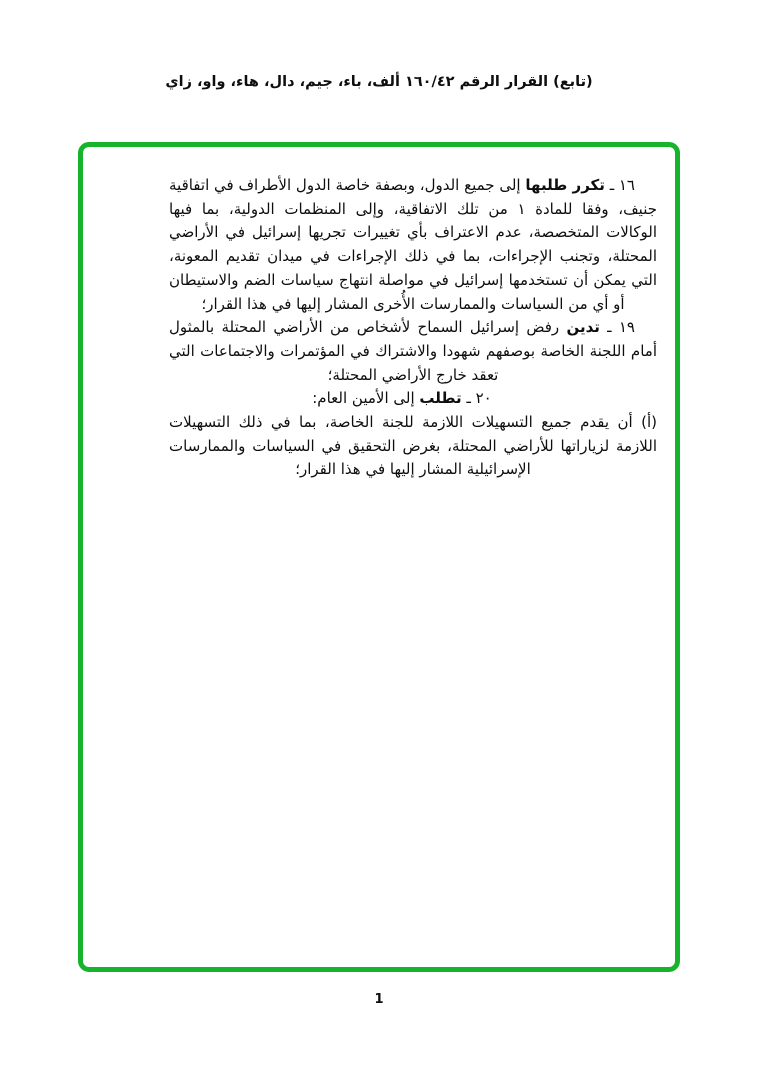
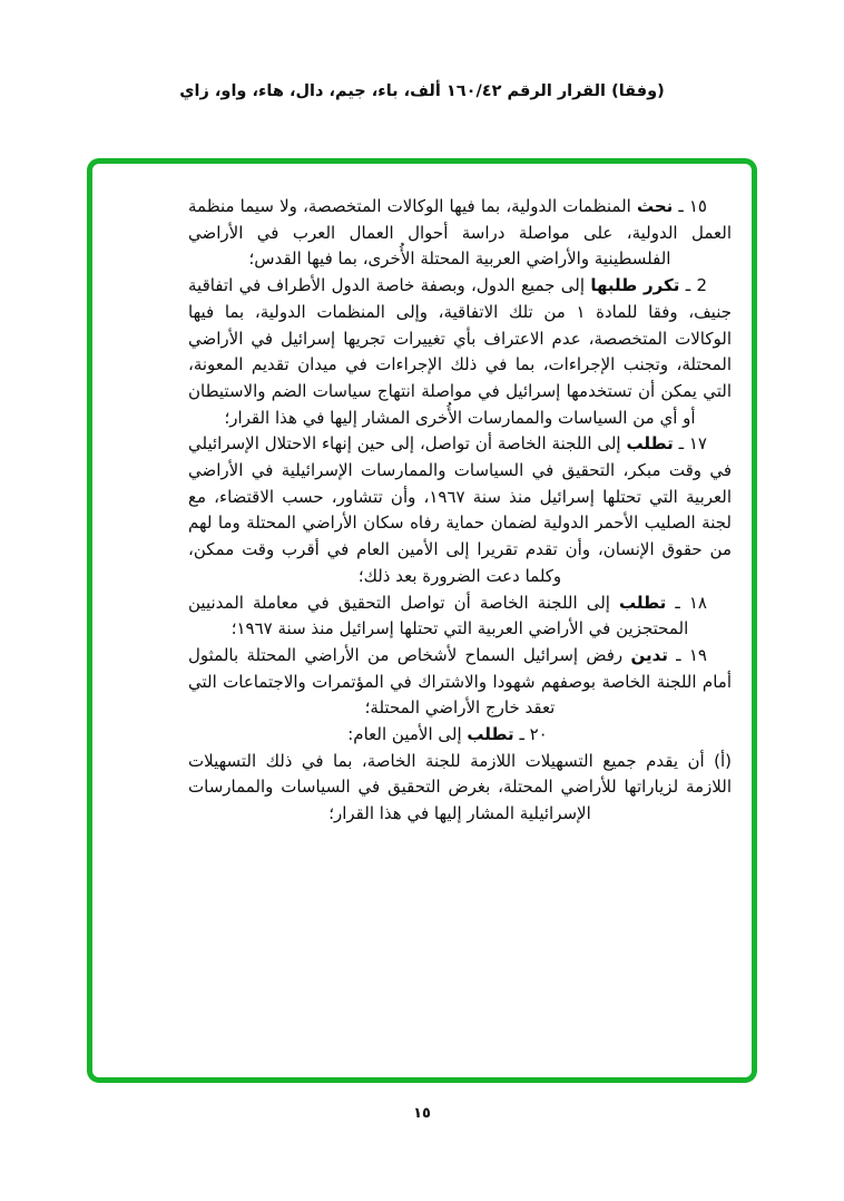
- (تابع) القرار الرقم ١٦٠/٤٢ ألف، باء، جيم، دال، هاء، واو، زاي
+ (وفقا) القرار الرقم ١٦٠/٤٢ ألف، باء، جيم، دال، هاء، واو، زاي
+ ١٥ ـ نحث المنظمات الدولية، بما فيها الوكالات المتخصصة، ولا سيما منظمة العمل الدولية، على مواصلة دراسة أحوال العمال العرب في الأراضي الفلسطينية والأراضي العربية المحتلة الأُخرى، بما فيها القدس؛
- ١٦ ـ تكرر طلبها إلى جميع الدول، وبصفة خاصة الدول الأطراف في اتفاقية جنيف، وفقا للمادة ١ من تلك الاتفاقية، وإلى المنظمات الدولية، بما فيها الوكالات المتخصصة، عدم الاعتراف بأي تغييرات تجريها إسرائيل في الأراضي المحتلة، وتجنب الإجراءات، بما في ذلك الإجراءات في ميدان تقديم المعونة، التي يمكن أن تستخدمها إسرائيل في مواصلة انتهاج سياسات الضم والاستيطان أو أي من السياسات والممارسات الأُخرى المشار إليها في هذا القرار؛
+ 2 ـ تكرر طلبها إلى جميع الدول، وبصفة خاصة الدول الأطراف في اتفاقية جنيف، وفقا للمادة ١ من تلك الاتفاقية، وإلى المنظمات الدولية، بما فيها الوكالات المتخصصة، عدم الاعتراف بأي تغييرات تجريها إسرائيل في الأراضي المحتلة، وتجنب الإجراءات، بما في ذلك الإجراءات في ميدان تقديم المعونة، التي يمكن أن تستخدمها إسرائيل في مواصلة انتهاج سياسات الضم والاستيطان أو أي من السياسات والممارسات الأُخرى المشار إليها في هذا القرار؛
+ ١٧ ـ تطلب إلى اللجنة الخاصة أن تواصل، إلى حين إنهاء الاحتلال الإسرائيلي في وقت مبكر، التحقيق في السياسات والممارسات الإسرائيلية في الأراضي العربية التي تحتلها إسرائيل منذ سنة ١٩٦٧، وأن تتشاور، حسب الاقتضاء، مع لجنة الصليب الأحمر الدولية لضمان حماية رفاه سكان الأراضي المحتلة وما لهم من حقوق الإنسان، وأن تقدم تقريرا إلى الأمين العام في أقرب وقت ممكن، وكلما دعت الضرورة بعد ذلك؛
+ ١٨ ـ تطلب إلى اللجنة الخاصة أن تواصل التحقيق في معاملة المدنيين المحتجزين في الأراضي العربية التي تحتلها إسرائيل منذ سنة ١٩٦٧؛
  ١٩ ـ تدين رفض إسرائيل السماح لأشخاص من الأراضي المحتلة بالمثول أمام اللجنة الخاصة بوصفهم شهودا والاشتراك في المؤتمرات والاجتماعات التي تعقد خارج الأراضي المحتلة؛
  ٢٠ ـ تطلب إلى الأمين العام:
  (أ) أن يقدم جميع التسهيلات اللازمة للجنة الخاصة، بما في ذلك التسهيلات اللازمة لزياراتها للأراضي المحتلة، بغرض التحقيق في السياسات والممارسات الإسرائيلية المشار إليها في هذا القرار؛
- 1
+ ١٥
